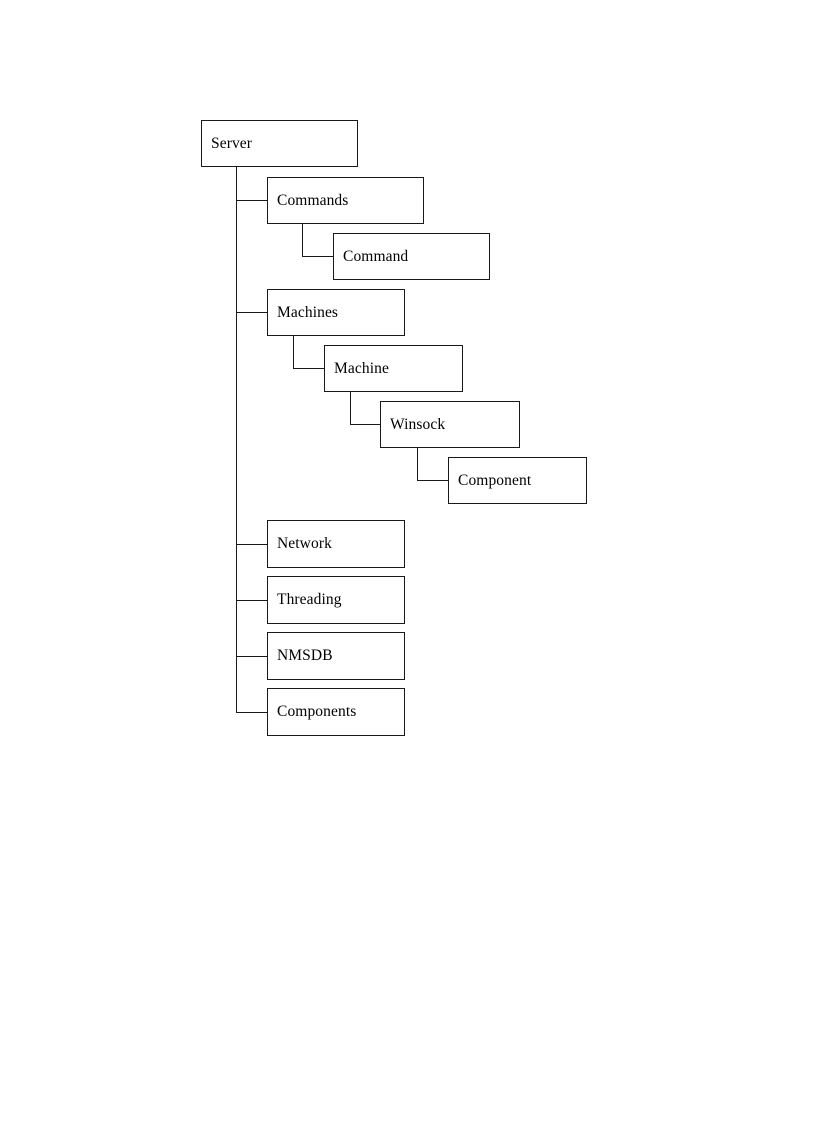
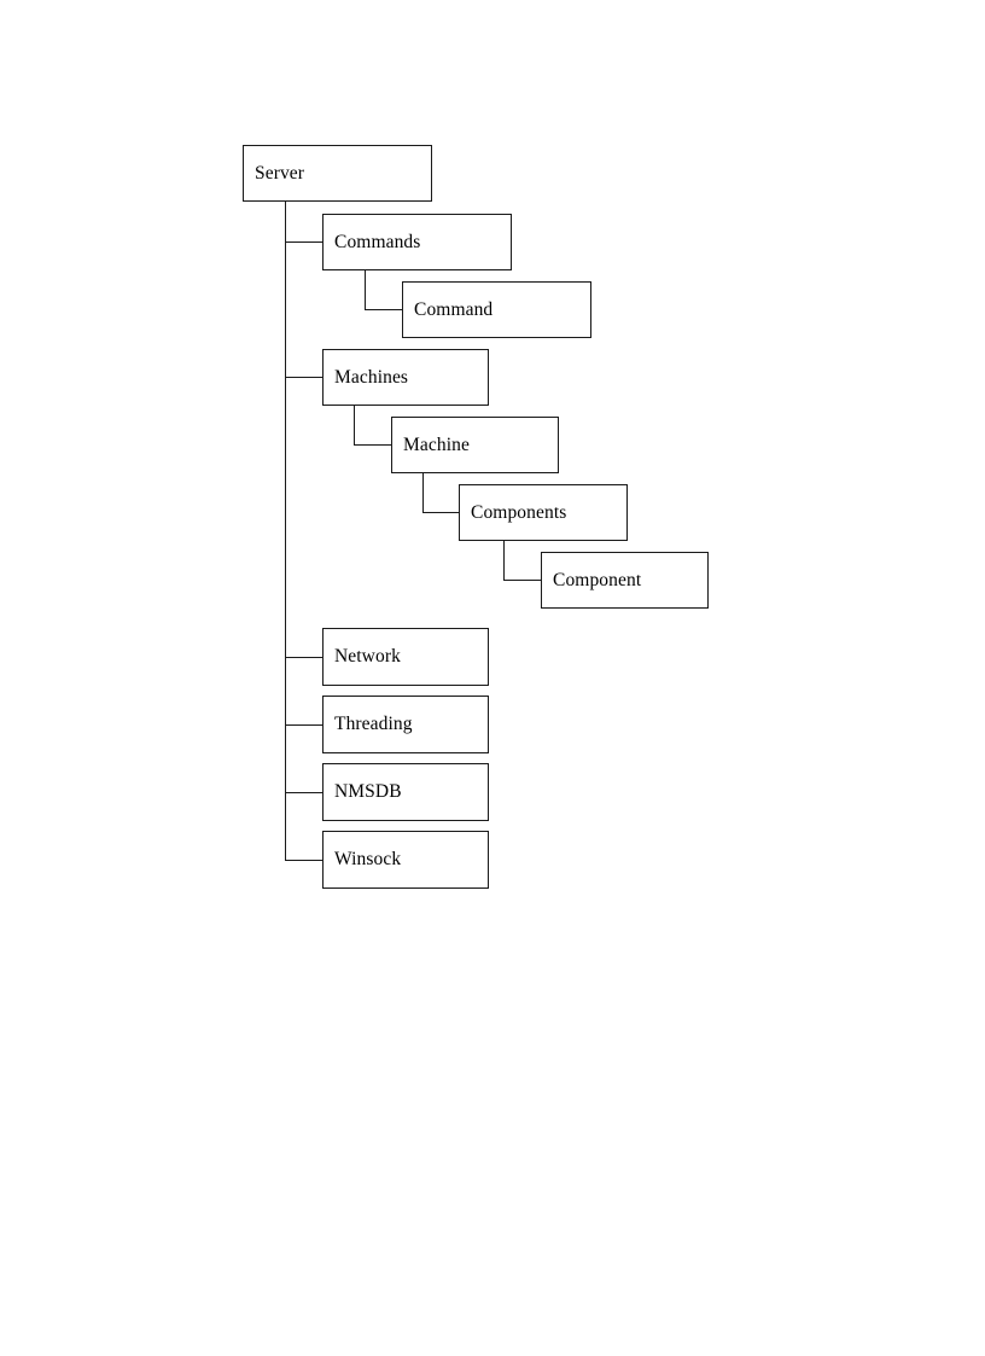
  Server
  Commands
  Command
  Machines
  Machine
- Winsock
+ Components
  Component
  Network
  Threading
  NMSDB
- Components
+ Winsock
